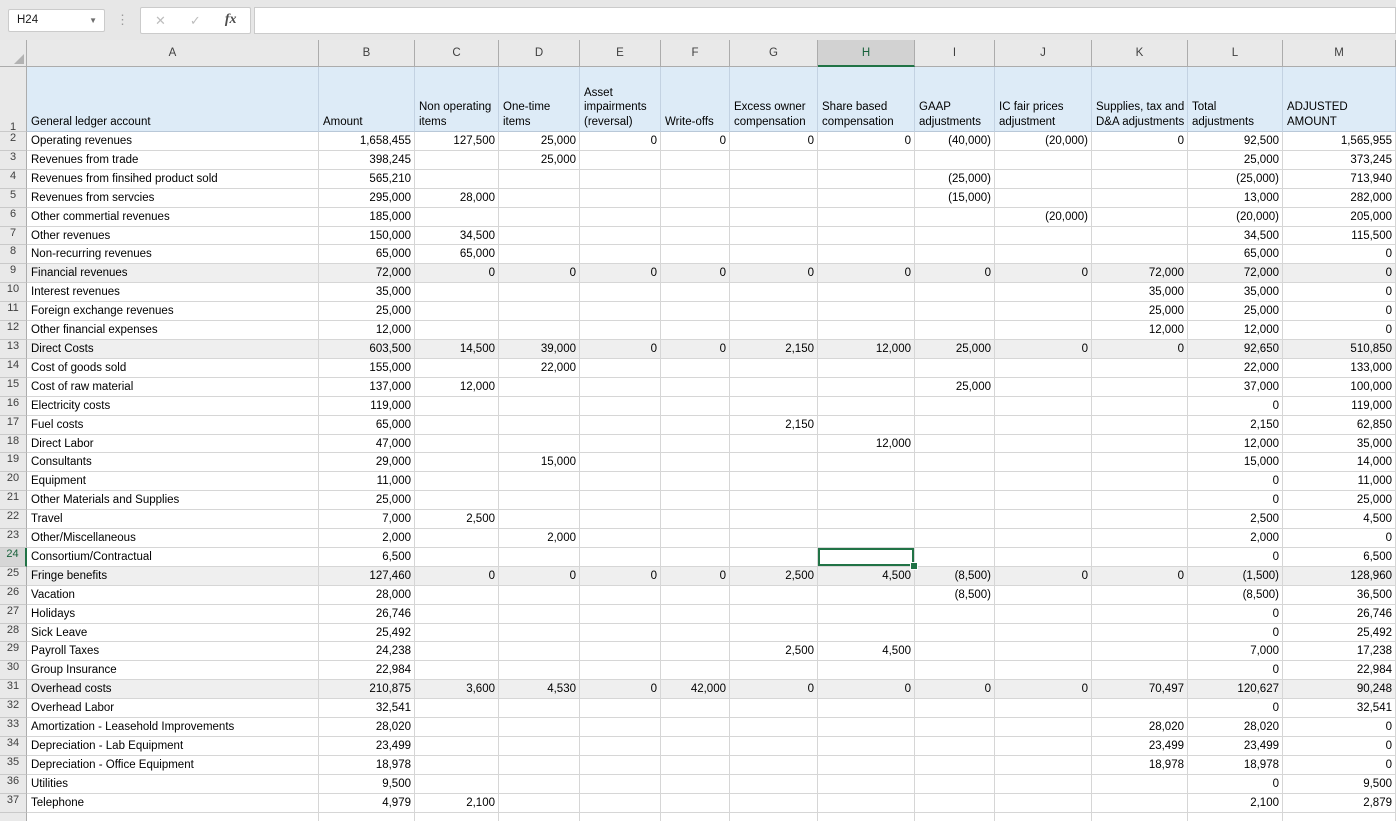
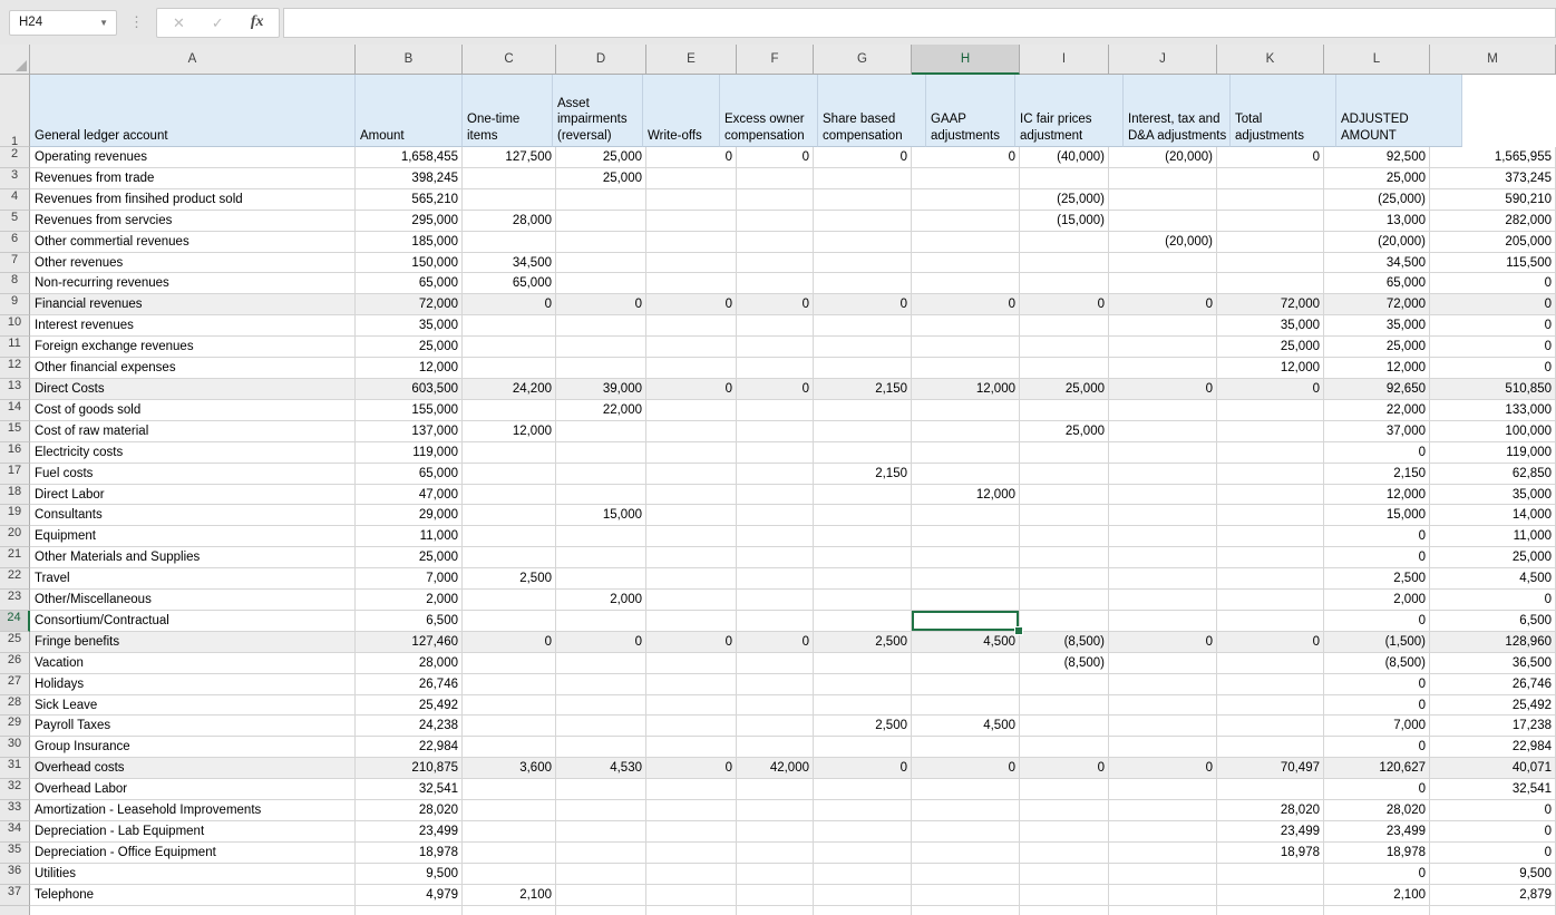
  H24
  ▼
  ⋮
  ✕
  ✓
  fx
  A
  B
  C
  D
  E
  F
  G
  H
  I
  J
  K
  L
  M
  1
  General ledger account
  Amount
- Non operating items
  One-time items
  Asset impairments (reversal)
  Write-offs
  Excess owner compensation
  Share based compensation
  GAAP adjustments
  IC fair prices adjustment
- Supplies, tax and D&A adjustments
+ Interest, tax and D&A adjustments
  Total adjustments
  ADJUSTED AMOUNT
  2
  Operating revenues
  1,658,455
  127,500
  25,000
  0
  0
  0
  0
  (40,000)
  (20,000)
  0
  92,500
  1,565,955
  3
  Revenues from trade
  398,245
  25,000
  25,000
  373,245
  4
  Revenues from finsihed product sold
  565,210
  (25,000)
  (25,000)
- 713,940
+ 590,210
  5
  Revenues from servcies
  295,000
  28,000
  (15,000)
  13,000
  282,000
  6
  Other commertial revenues
  185,000
  (20,000)
  (20,000)
  205,000
  7
  Other revenues
  150,000
  34,500
  34,500
  115,500
  8
  Non-recurring revenues
  65,000
  65,000
  65,000
  0
  9
  Financial revenues
  72,000
  0
  0
  0
  0
  0
  0
  0
  0
  72,000
  72,000
  0
  10
  Interest revenues
  35,000
  35,000
  35,000
  0
  11
  Foreign exchange revenues
  25,000
  25,000
  25,000
  0
  12
  Other financial expenses
  12,000
  12,000
  12,000
  0
  13
  Direct Costs
  603,500
- 14,500
+ 24,200
  39,000
  0
  0
  2,150
  12,000
  25,000
  0
  0
  92,650
  510,850
  14
  Cost of goods sold
  155,000
  22,000
  22,000
  133,000
  15
  Cost of raw material
  137,000
  12,000
  25,000
  37,000
  100,000
  16
  Electricity costs
  119,000
  0
  119,000
  17
  Fuel costs
  65,000
  2,150
  2,150
  62,850
  18
  Direct Labor
  47,000
  12,000
  12,000
  35,000
  19
  Consultants
  29,000
  15,000
  15,000
  14,000
  20
  Equipment
  11,000
  0
  11,000
  21
  Other Materials and Supplies
  25,000
  0
  25,000
  22
  Travel
  7,000
  2,500
  2,500
  4,500
  23
  Other/Miscellaneous
  2,000
  2,000
  2,000
  0
  24
  Consortium/Contractual
  6,500
  0
  6,500
  25
  Fringe benefits
  127,460
  0
  0
  0
  0
  2,500
  4,500
  (8,500)
  0
  0
  (1,500)
  128,960
  26
  Vacation
  28,000
  (8,500)
  (8,500)
  36,500
  27
  Holidays
  26,746
  0
  26,746
  28
  Sick Leave
  25,492
  0
  25,492
  29
  Payroll Taxes
  24,238
  2,500
  4,500
  7,000
  17,238
  30
  Group Insurance
  22,984
  0
  22,984
  31
  Overhead costs
  210,875
  3,600
  4,530
  0
  42,000
  0
  0
  0
  0
  70,497
  120,627
- 90,248
+ 40,071
  32
  Overhead Labor
  32,541
  0
  32,541
  33
  Amortization - Leasehold Improvements
  28,020
  28,020
  28,020
  0
  34
  Depreciation - Lab Equipment
  23,499
  23,499
  23,499
  0
  35
  Depreciation - Office Equipment
  18,978
  18,978
  18,978
  0
  36
  Utilities
  9,500
  0
  9,500
  37
  Telephone
  4,979
  2,100
  2,100
  2,879
